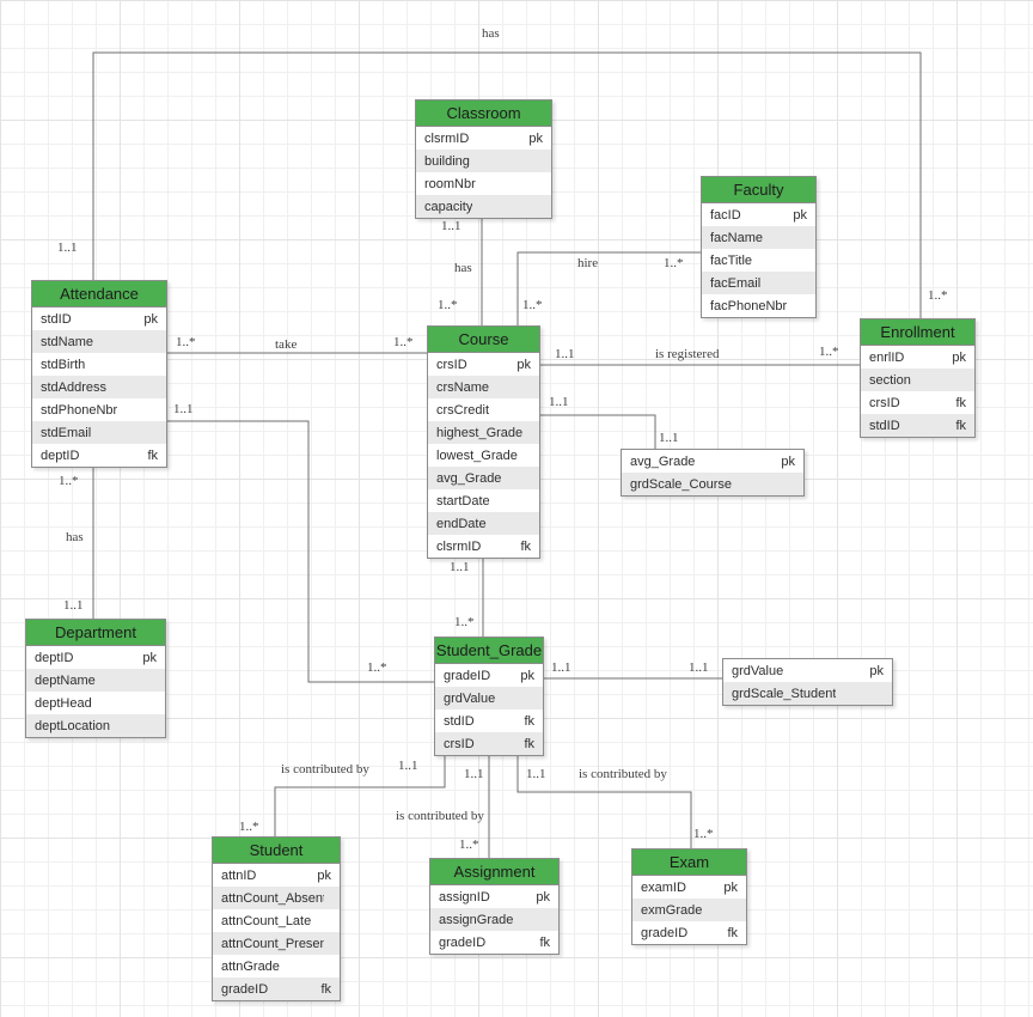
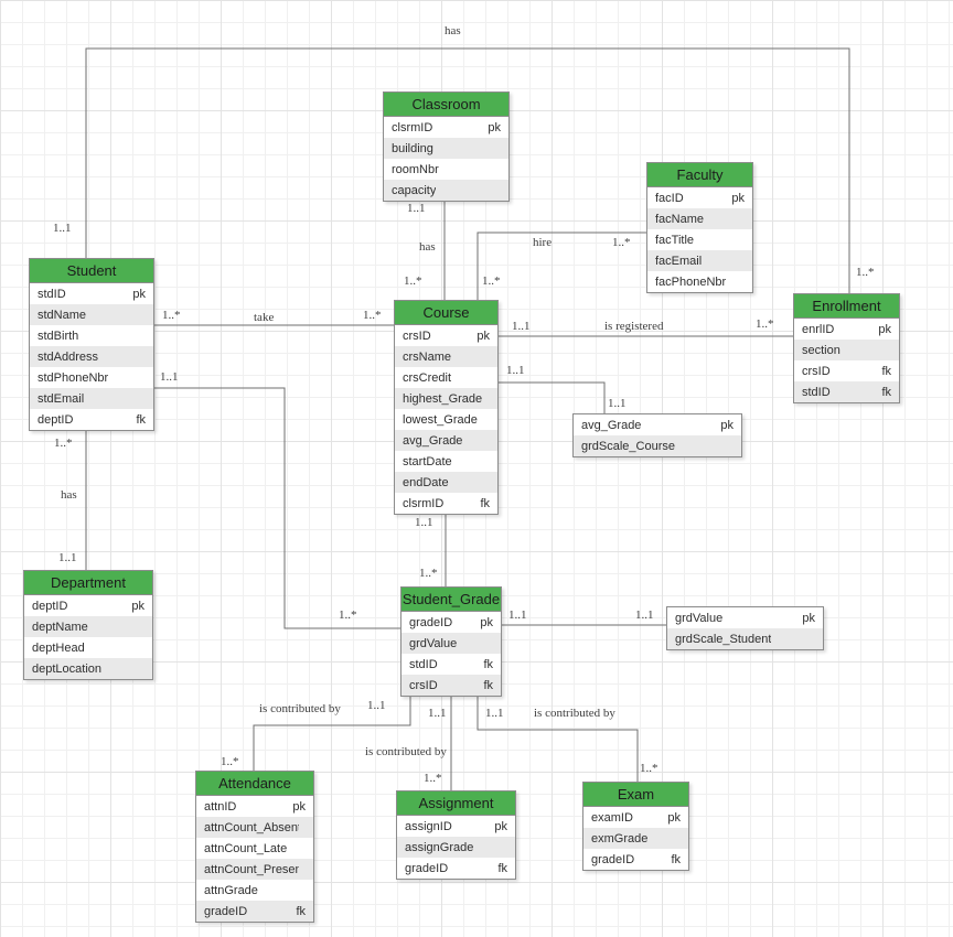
  Classroom
  clsrmID
  pk
  building
  roomNbr
  capacity
  Faculty
  facID
  pk
  facName
  facTitle
  facEmail
  facPhoneNbr
- Attendance
+ Student
  stdID
  pk
  stdName
  stdBirth
  stdAddress
  stdPhoneNbr
  stdEmail
  deptID
  fk
  Course
  crsID
  pk
  crsName
  crsCredit
  highest_Grade
  lowest_Grade
  avg_Grade
  startDate
  endDate
  clsrmID
  fk
  Enrollment
  enrlID
  pk
  section
  crsID
  fk
  stdID
  fk
  avg_Grade
  pk
  grdScale_Course
  Department
  deptID
  pk
  deptName
  deptHead
  deptLocation
  Student_Grade
  gradeID
  pk
  grdValue
  stdID
  fk
  crsID
  fk
  grdValue
  pk
  grdScale_Student
- Student
+ Attendance
  attnID
  pk
  attnCount_Absen
  attnCount_Late
  attnCount_Presen
  attnGrade
  gradeID
  fk
  Assignment
  assignID
  pk
  assignGrade
  gradeID
  fk
  Exam
  examID
  pk
  exmGrade
  gradeID
  fk
  has
  1..1
  1..*
  has
  1..1
  1..*
  hire
  1..*
  1..*
  take
  1..*
  1..*
  is registered
  1..1
  1..*
  1..1
  1..1
  1..1
  1..*
  has
  1..*
  1..1
  1..1
  1..*
  1..1
  1..1
  is contributed by
  1..1
  1..*
  is contributed by
  1..1
  1..*
  is contributed by
  1..1
  1..*
